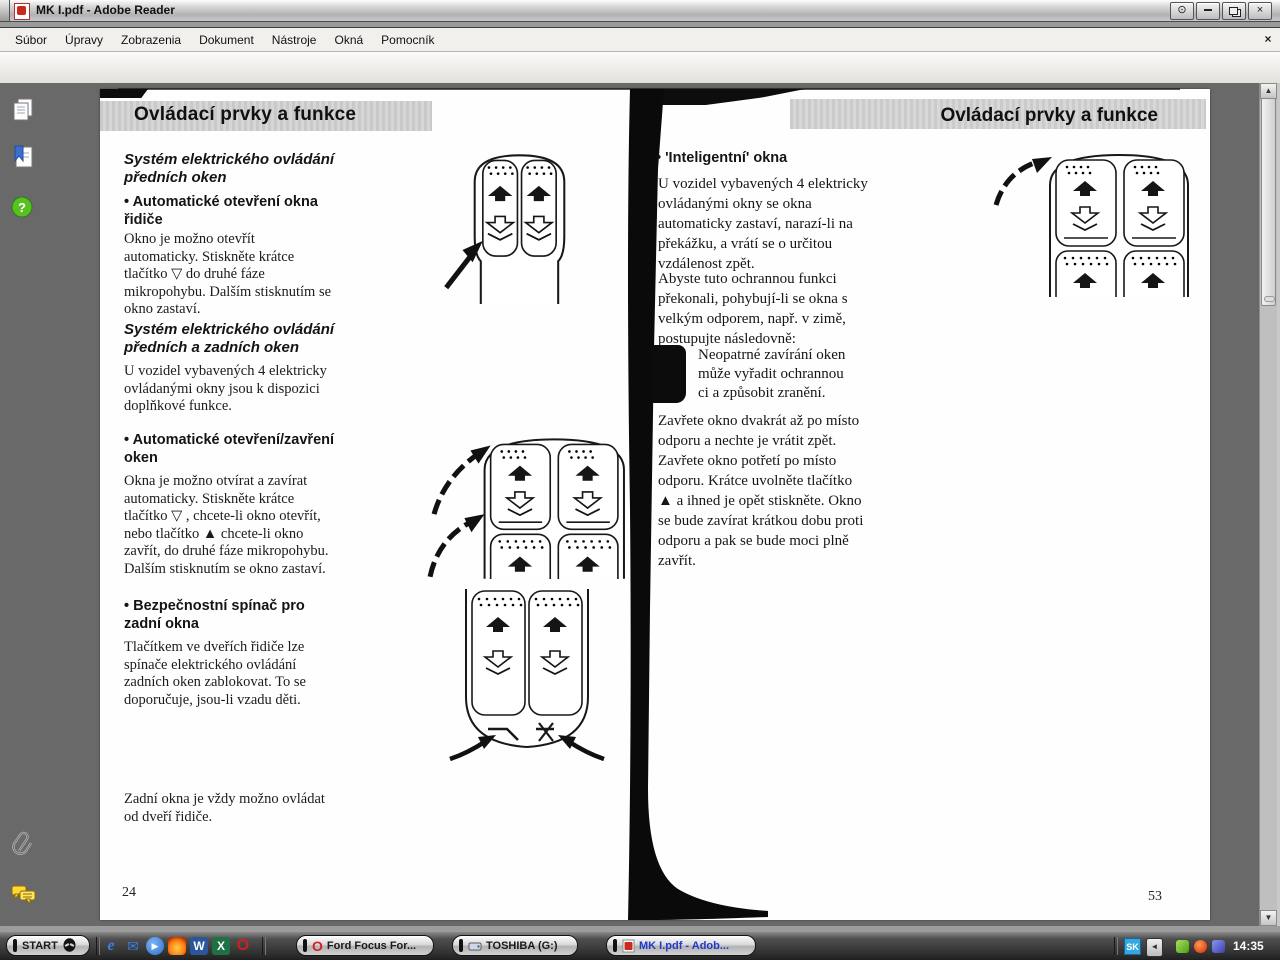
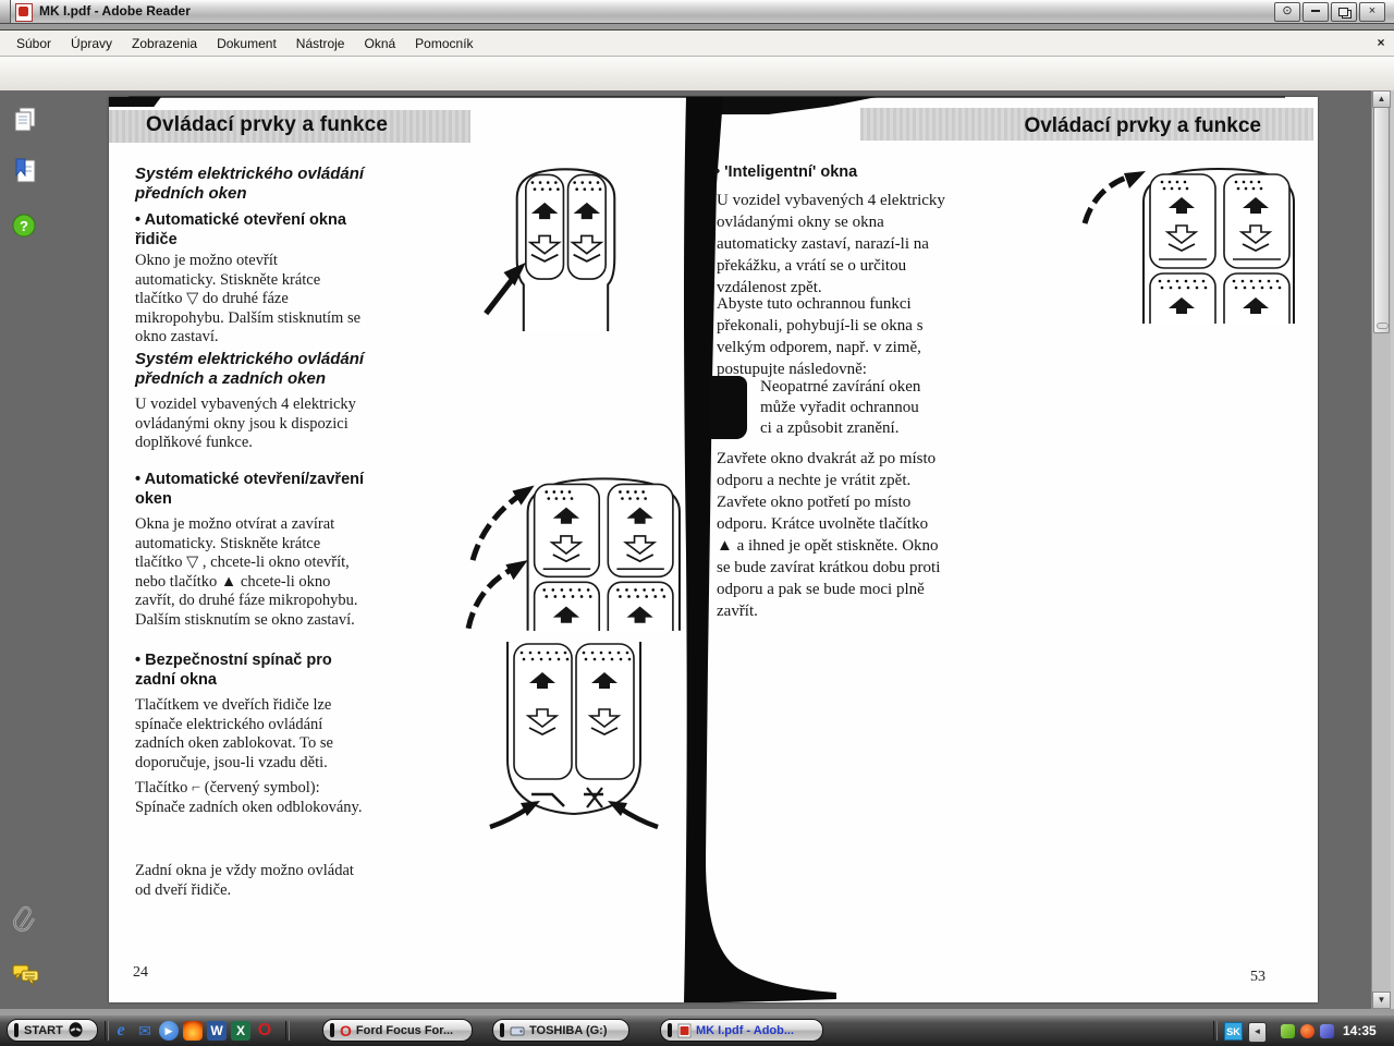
  MK I.pdf - Adobe Reader
  ⊙
  ×
  Súbor
  Úpravy
  Zobrazenia
  Dokument
  Nástroje
  Okná
  Pomocník
  ×
  ?
  Ovládací prvky a funkce
  Systém elektrického ovládání
  předních oken
  • Automatické otevření okna
  řidiče
  Okno je možno otevřít
  automaticky. Stiskněte krátce
  tlačítko ▽ do druhé fáze
  mikropohybu. Dalším stisknutím se
  okno zastaví.
  Systém elektrického ovládání
  předních a zadních oken
  U vozidel vybavených 4 elektricky
  ovládanými okny jsou k dispozici
  doplňkové funkce.
  • Automatické otevření/zavření
  oken
  Okna je možno otvírat a zavírat
  automaticky. Stiskněte krátce
  tlačítko ▽ , chcete-li okno otevřít,
  nebo tlačítko ▲ chcete-li okno
  zavřít, do druhé fáze mikropohybu.
  Dalším stisknutím se okno zastaví.
  • Bezpečnostní spínač pro
  zadní okna
  Tlačítkem ve dveřích řidiče lze
  spínače elektrického ovládání
  zadních oken zablokovat. To se
  doporučuje, jsou-li vzadu děti.
+ Tlačítko ⌐ (červený symbol):
+ Spínače zadních oken odblokovány.
  Zadní okna je vždy možno ovládat
  od dveří řidiče.
  24
  Ovládací prvky a funkce
  • 'Inteligentní' okna
  U vozidel vybavených 4 elektricky
  ovládanými okny se okna
  automaticky zastaví, narazí-li na
  překážku, a vrátí se o určitou
  vzdálenost zpět.
  Abyste tuto ochrannou funkci
  překonali, pohybují-li se okna s
  velkým odporem, např. v zimě,
  postupujte následovně:
  Neopatrné zavírání oken
  může vyřadit ochrannou
  ci a způsobit zranění.
  Zavřete okno dvakrát až po místo
  odporu a nechte je vrátit zpět.
  Zavřete okno potřetí po místo
  odporu. Krátce uvolněte tlačítko
  ▲ a ihned je opět stiskněte. Okno
  se bude zavírat krátkou dobu proti
  odporu a pak se bude moci plně
  zavřít.
  53
  ▲
  ▼
  START
  e
  ✉
  ▶
  W
  X
  O
  O
  Ford Focus For...
  TOSHIBA (G:)
  MK I.pdf - Adob...
  SK
  ◄
  14:35
